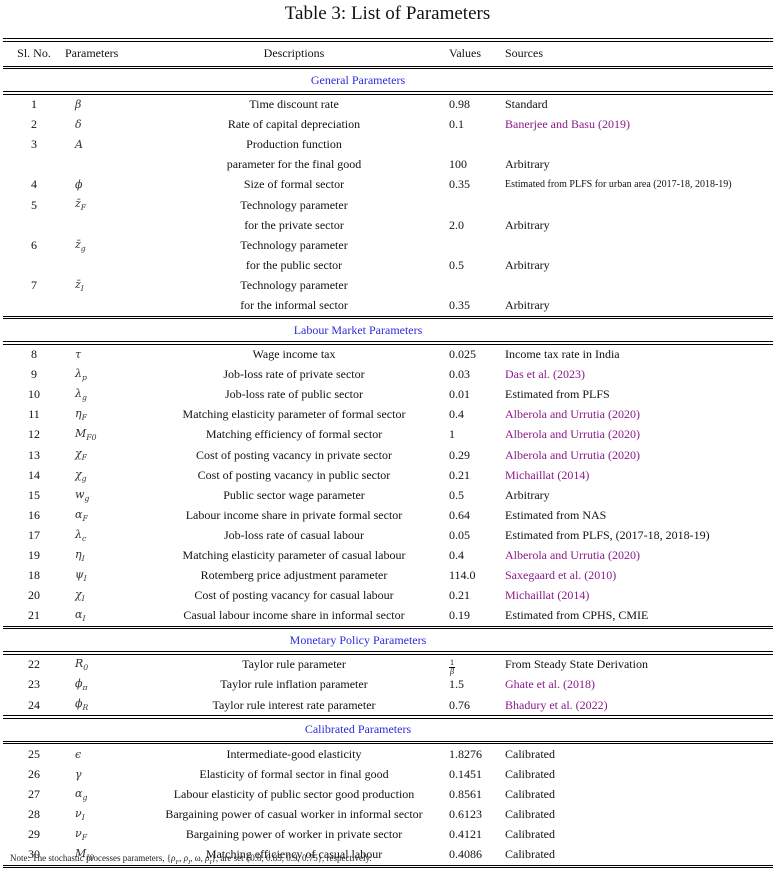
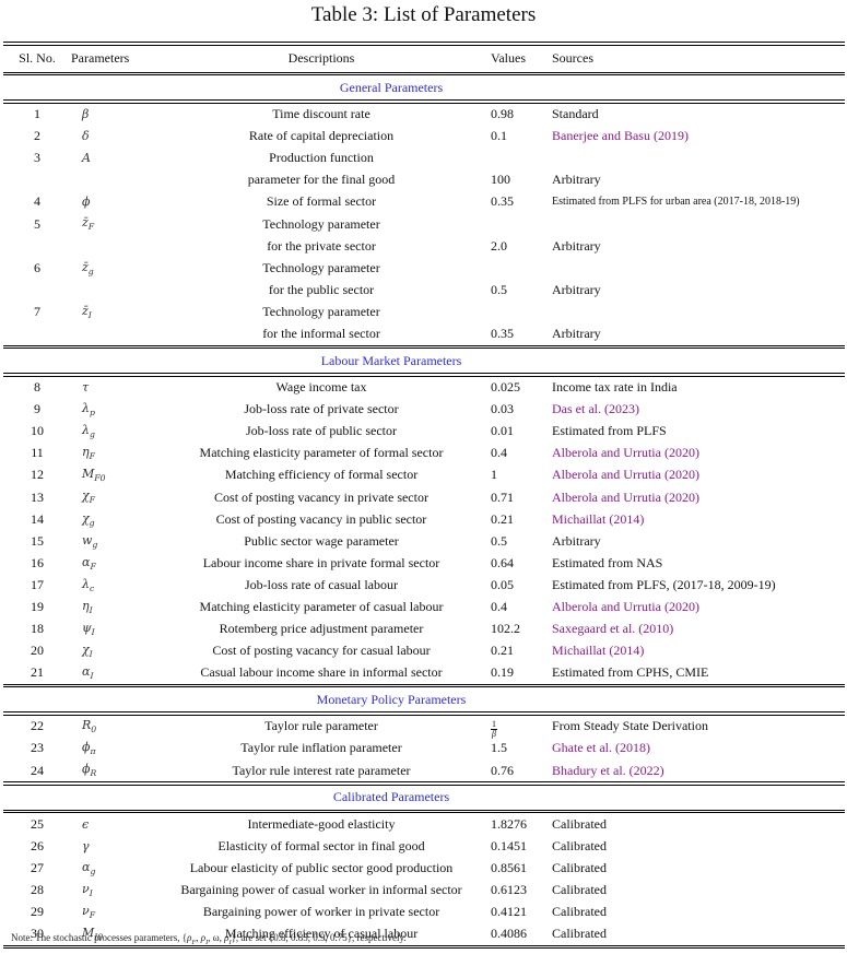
  Table 3: List of Parameters
  Sl. No.
  Parameters
  Descriptions
  Values
  Sources
  General Parameters
  1
  β
  Time discount rate
  0.98
  Standard
  2
  δ
  Rate of capital depreciation
  0.1
  Banerjee and Basu (2019)
  3
  A
  Production function
  parameter for the final good
  100
  Arbitrary
  4
  ϕ
  Size of formal sector
  0.35
  Estimated from PLFS for urban area (2017-18, 2018-19)
  5
  z̄F
  Technology parameter
  for the private sector
  2.0
  Arbitrary
  6
  z̄g
  Technology parameter
  for the public sector
  0.5
  Arbitrary
  7
  z̄I
  Technology parameter
  for the informal sector
  0.35
  Arbitrary
  Labour Market Parameters
  8
  τ
  Wage income tax
  0.025
  Income tax rate in India
  9
  λp
  Job-loss rate of private sector
  0.03
  Das et al. (2023)
  10
  λg
  Job-loss rate of public sector
  0.01
  Estimated from PLFS
  11
  ηF
  Matching elasticity parameter of formal sector
  0.4
  Alberola and Urrutia (2020)
  12
  MF0
  Matching efficiency of formal sector
  1
  Alberola and Urrutia (2020)
  13
  χF
  Cost of posting vacancy in private sector
- 0.29
+ 0.71
  Alberola and Urrutia (2020)
  14
  χg
  Cost of posting vacancy in public sector
  0.21
  Michaillat (2014)
  15
  wg
  Public sector wage parameter
  0.5
  Arbitrary
  16
  αF
  Labour income share in private formal sector
  0.64
  Estimated from NAS
  17
  λc
  Job-loss rate of casual labour
  0.05
- Estimated from PLFS, (2017-18, 2018-19)
+ Estimated from PLFS, (2017-18, 2009-19)
  19
  ηI
  Matching elasticity parameter of casual labour
  0.4
  Alberola and Urrutia (2020)
  18
  ψI
  Rotemberg price adjustment parameter
- 114.0
+ 102.2
  Saxegaard et al. (2010)
  20
  χI
  Cost of posting vacancy for casual labour
  0.21
  Michaillat (2014)
  21
  αI
  Casual labour income share in informal sector
  0.19
  Estimated from CPHS, CMIE
  Monetary Policy Parameters
  22
  R0
  Taylor rule parameter
  1
  β
  From Steady State Derivation
  23
  ϕπ
  Taylor rule inflation parameter
  1.5
  Ghate et al. (2018)
  24
  ϕR
  Taylor rule interest rate parameter
  0.76
  Bhadury et al. (2022)
  Calibrated Parameters
  25
  ϵ
  Intermediate-good elasticity
  1.8276
  Calibrated
  26
  γ
  Elasticity of formal sector in final good
  0.1451
  Calibrated
  27
  αg
  Labour elasticity of public sector good production
  0.8561
  Calibrated
  28
  νI
  Bargaining power of casual worker in informal sector
  0.6123
  Calibrated
  29
  νF
  Bargaining power of worker in private sector
  0.4121
  Calibrated
  30
  MI0
  Matching efficiency of casual labour
  0.4086
  Calibrated
  Note: The stochastic processes parameters, {ρ , ρ , ω, ρ }, are set {0.8, 0.85, 0.9, 0.75}, respectively.
